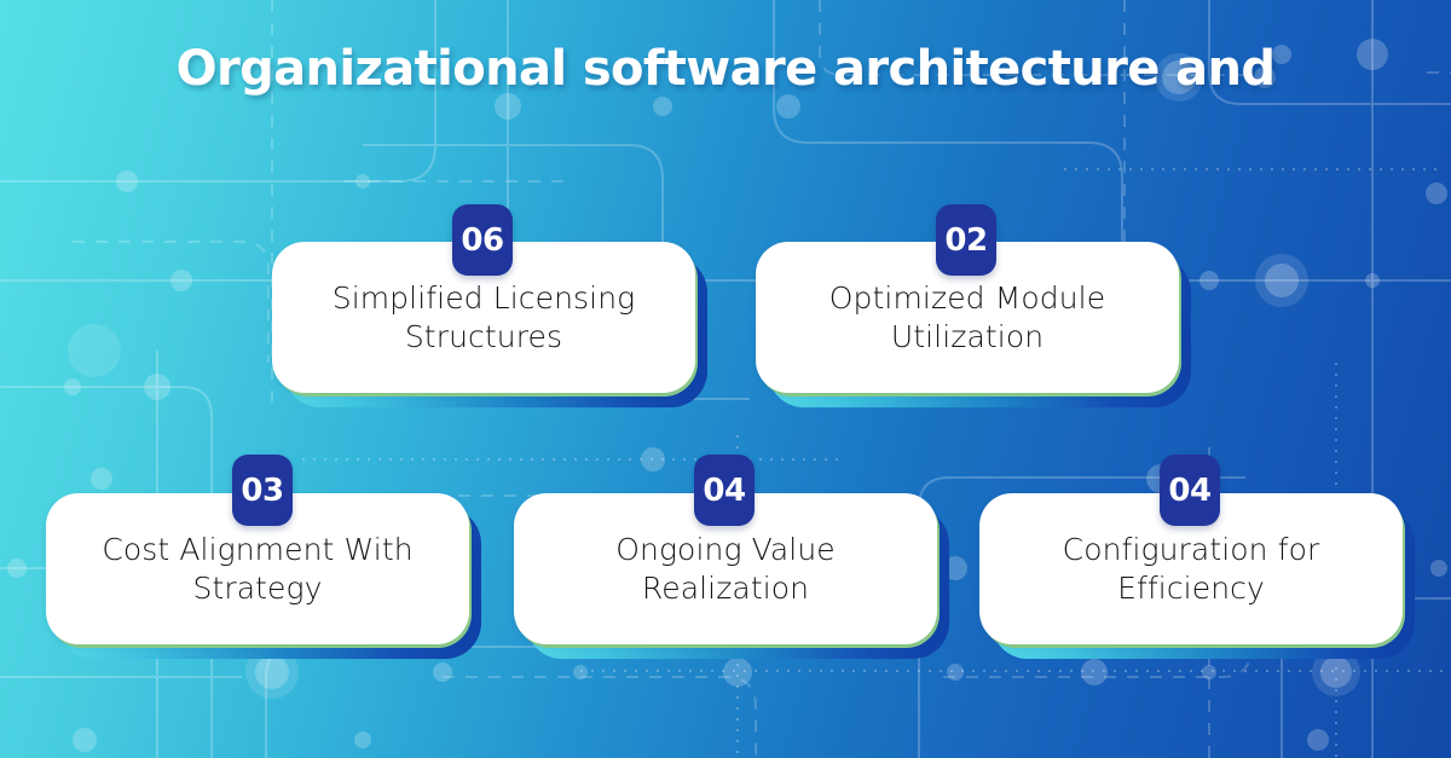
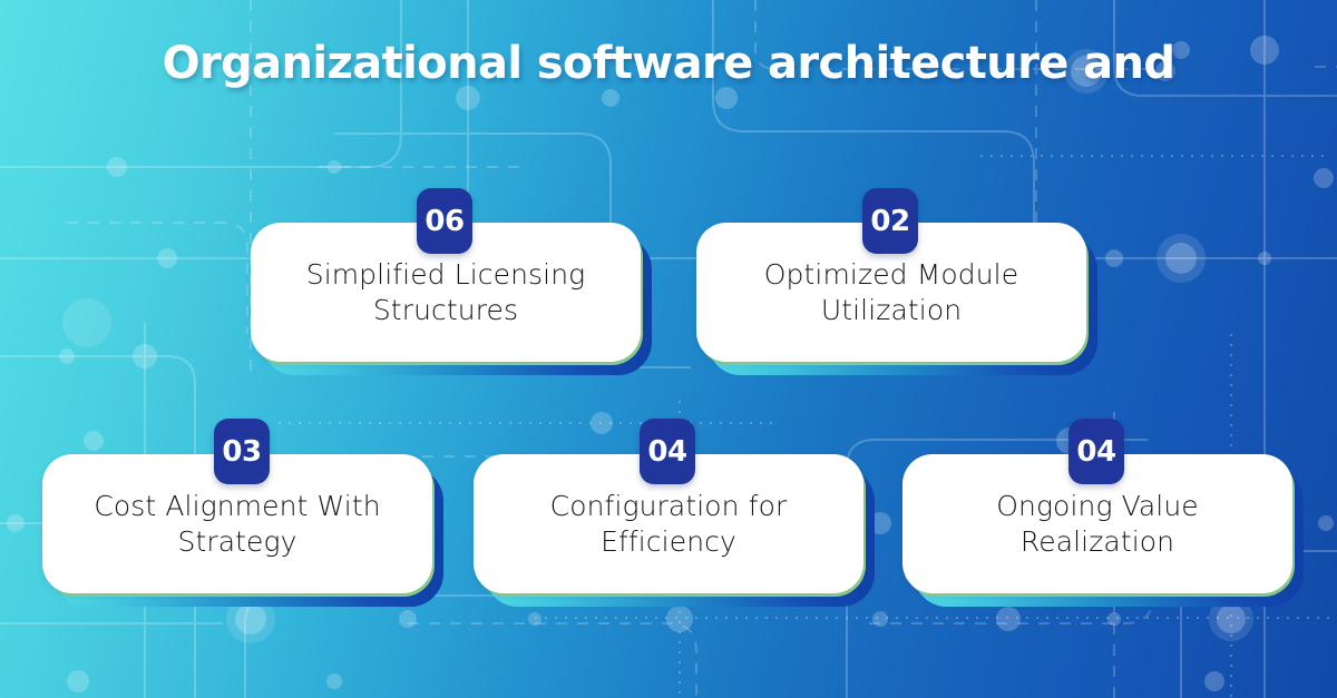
  Organizational software architecture and
  Simplified Licensing Structures
  06
  Optimized Module Utilization
  02
  Cost Alignment With Strategy
  03
- Ongoing Value Realization
+ Configuration for Efficiency
  04
- Configuration for Efficiency
+ Ongoing Value Realization
  04
